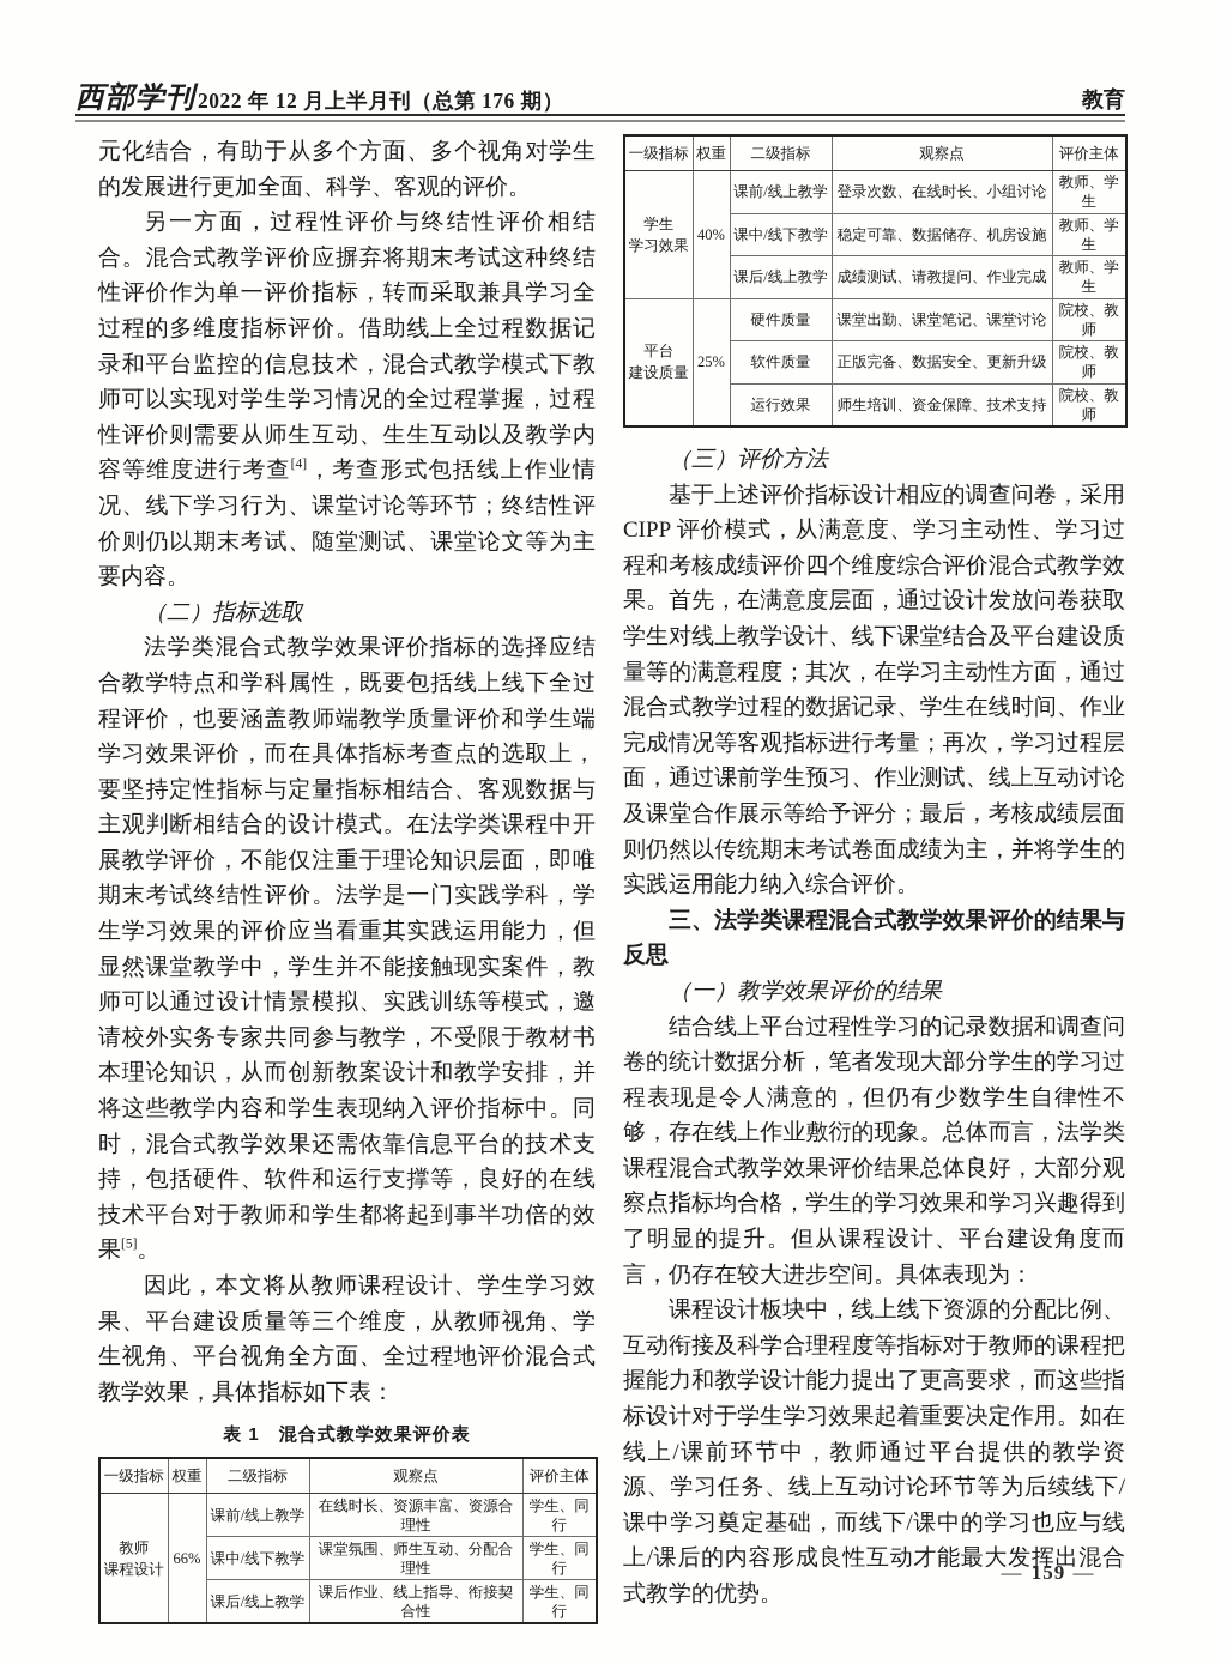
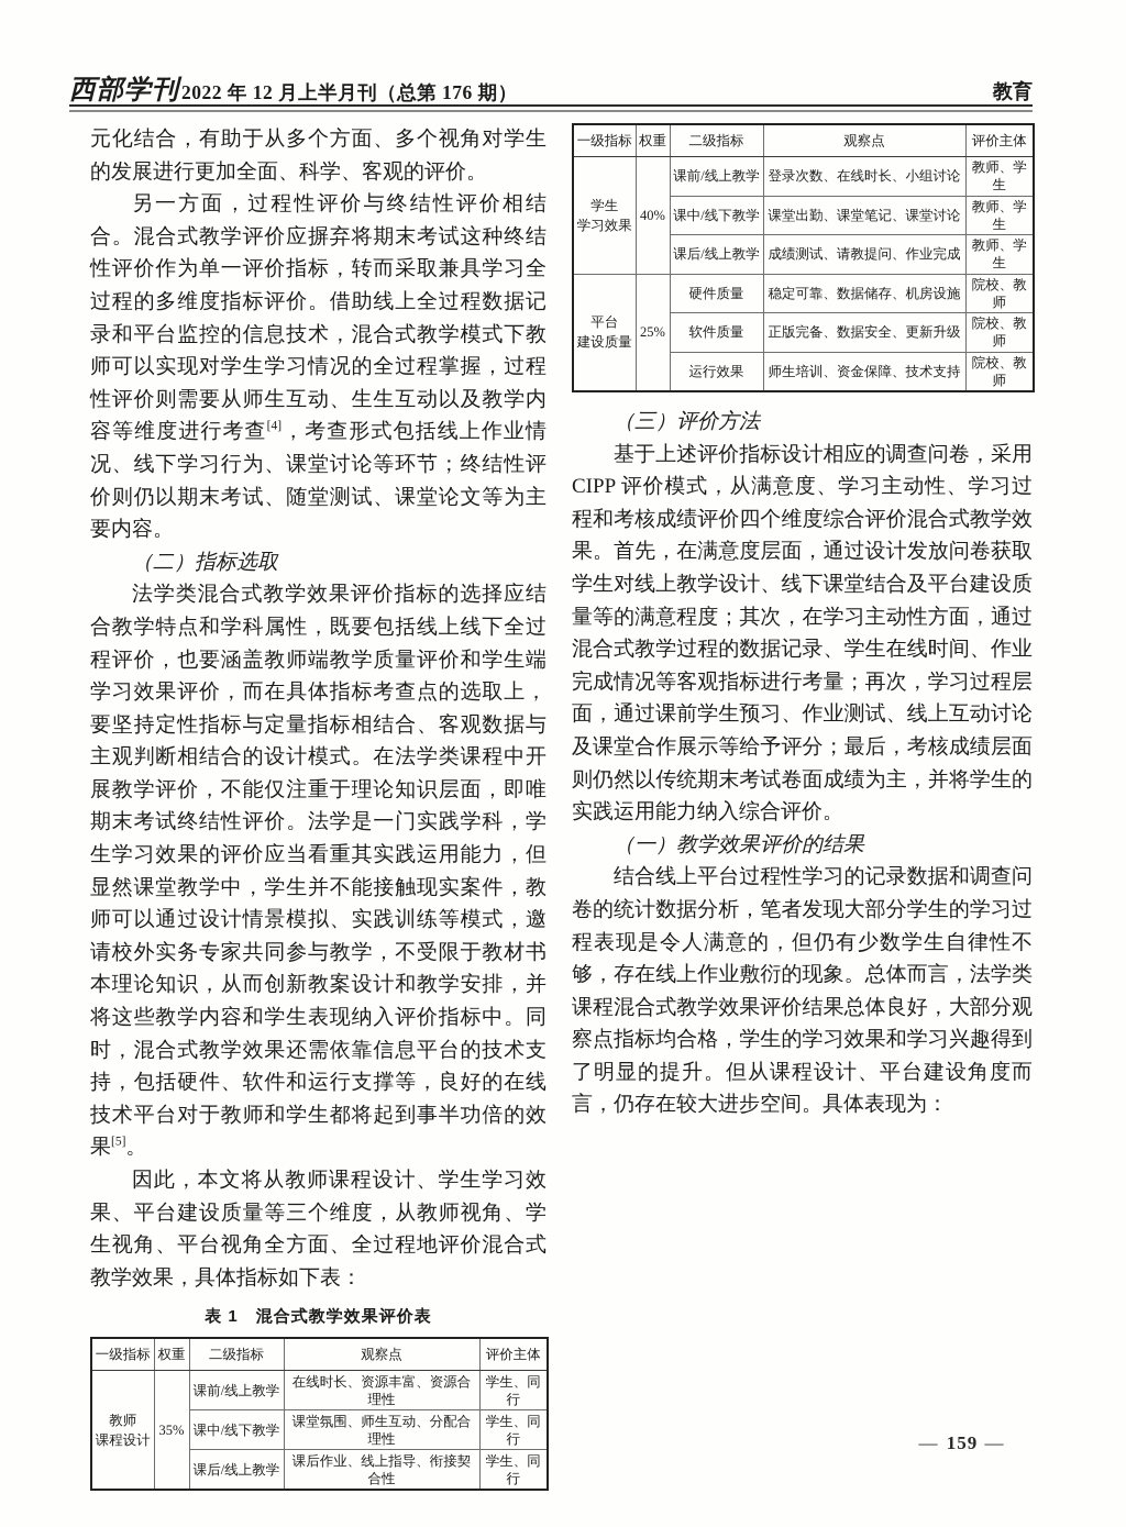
  西部学刊
  2022 年 12 月上半月刊（总第 176 期）
  教育
  元化结合，有助于从多个方面、多个视角对学生的发展进行更加全面、科学、客观的评价。
  另一方面，过程性评价与终结性评价相结合。混合式教学评价应摒弃将期末考试这种终结性评价作为单一评价指标，转而采取兼具学习全过程的多维度指标评价。借助线上全过程数据记录和平台监控的信息技术，混合式教学模式下教师可以实现对学生学习情况的全过程掌握，过程性评价则需要从师生互动、生生互动以及教学内容等维度进行考查[4]，考查形式包括线上作业情况、线下学习行为、课堂讨论等环节；终结性评价则仍以期末考试、随堂测试、课堂论文等为主要内容。
  （二）指标选取
  法学类混合式教学效果评价指标的选择应结合教学特点和学科属性，既要包括线上线下全过程评价，也要涵盖教师端教学质量评价和学生端学习效果评价，而在具体指标考查点的选取上，要坚持定性指标与定量指标相结合、客观数据与主观判断相结合的设计模式。在法学类课程中开展教学评价，不能仅注重于理论知识层面，即唯期末考试终结性评价。法学是一门实践学科，学生学习效果的评价应当看重其实践运用能力，但显然课堂教学中，学生并不能接触现实案件，教师可以通过设计情景模拟、实践训练等模式，邀请校外实务专家共同参与教学，不受限于教材书本理论知识，从而创新教案设计和教学安排，并将这些教学内容和学生表现纳入评价指标中。同时，混合式教学效果还需依靠信息平台的技术支持，包括硬件、软件和运行支撑等，良好的在线技术平台对于教师和学生都将起到事半功倍的效果[5]。
  因此，本文将从教师课程设计、学生学习效果、平台建设质量等三个维度，从教师视角、学生视角、平台视角全方面、全过程地评价混合式教学效果，具体指标如下表：
  表 1 混合式教学效果评价表
  一级指标	权重	二级指标	观察点	评价主体
- 教师 课程设计	66%	课前/线上教学	在线时长、资源丰富、资源合理性	学生、同行
+ 教师 课程设计	35%	课前/线上教学	在线时长、资源丰富、资源合理性	学生、同行
  课中/线下教学	课堂氛围、师生互动、分配合理性	学生、同行
  课后/线上教学	课后作业、线上指导、衔接契合性	学生、同行
  一级指标	权重	二级指标	观察点	评价主体
  学生 学习效果	40%	课前/线上教学	登录次数、在线时长、小组讨论	教师、学生
- 课中/线下教学	稳定可靠、数据储存、机房设施	教师、学生
+ 课中/线下教学	课堂出勤、课堂笔记、课堂讨论	教师、学生
  课后/线上教学	成绩测试、请教提问、作业完成	教师、学生
- 平台 建设质量	25%	硬件质量	课堂出勤、课堂笔记、课堂讨论	院校、教师
+ 平台 建设质量	25%	硬件质量	稳定可靠、数据储存、机房设施	院校、教师
  软件质量	正版完备、数据安全、更新升级	院校、教师
  运行效果	师生培训、资金保障、技术支持	院校、教师
  （三）评价方法
  基于上述评价指标设计相应的调查问卷，采用 CIPP 评价模式，从满意度、学习主动性、学习过程和考核成绩评价四个维度综合评价混合式教学效果。首先，在满意度层面，通过设计发放问卷获取学生对线上教学设计、线下课堂结合及平台建设质量等的满意程度；其次，在学习主动性方面，通过混合式教学过程的数据记录、学生在线时间、作业完成情况等客观指标进行考量；再次，学习过程层面，通过课前学生预习、作业测试、线上互动讨论及课堂合作展示等给予评分；最后，考核成绩层面则仍然以传统期末考试卷面成绩为主，并将学生的实践运用能力纳入综合评价。
- 三、法学类课程混合式教学效果评价的结果与反思
  （一）教学效果评价的结果
  结合线上平台过程性学习的记录数据和调查问卷的统计数据分析，笔者发现大部分学生的学习过程表现是令人满意的，但仍有少数学生自律性不够，存在线上作业敷衍的现象。总体而言，法学类课程混合式教学效果评价结果总体良好，大部分观察点指标均合格，学生的学习效果和学习兴趣得到了明显的提升。但从课程设计、平台建设角度而言，仍存在较大进步空间。具体表现为：
- 课程设计板块中，线上线下资源的分配比例、互动衔接及科学合理程度等指标对于教师的课程把握能力和教学设计能力提出了更高要求，而这些指标设计对于学生学习效果起着重要决定作用。如在线上/课前环节中，教师通过平台提供的教学资源、学习任务、线上互动讨论环节等为后续线下/课中学习奠定基础，而线下/课中的学习也应与线上/课后的内容形成良性互动才能最大发挥出混合式教学的优势。
  — 159 —
